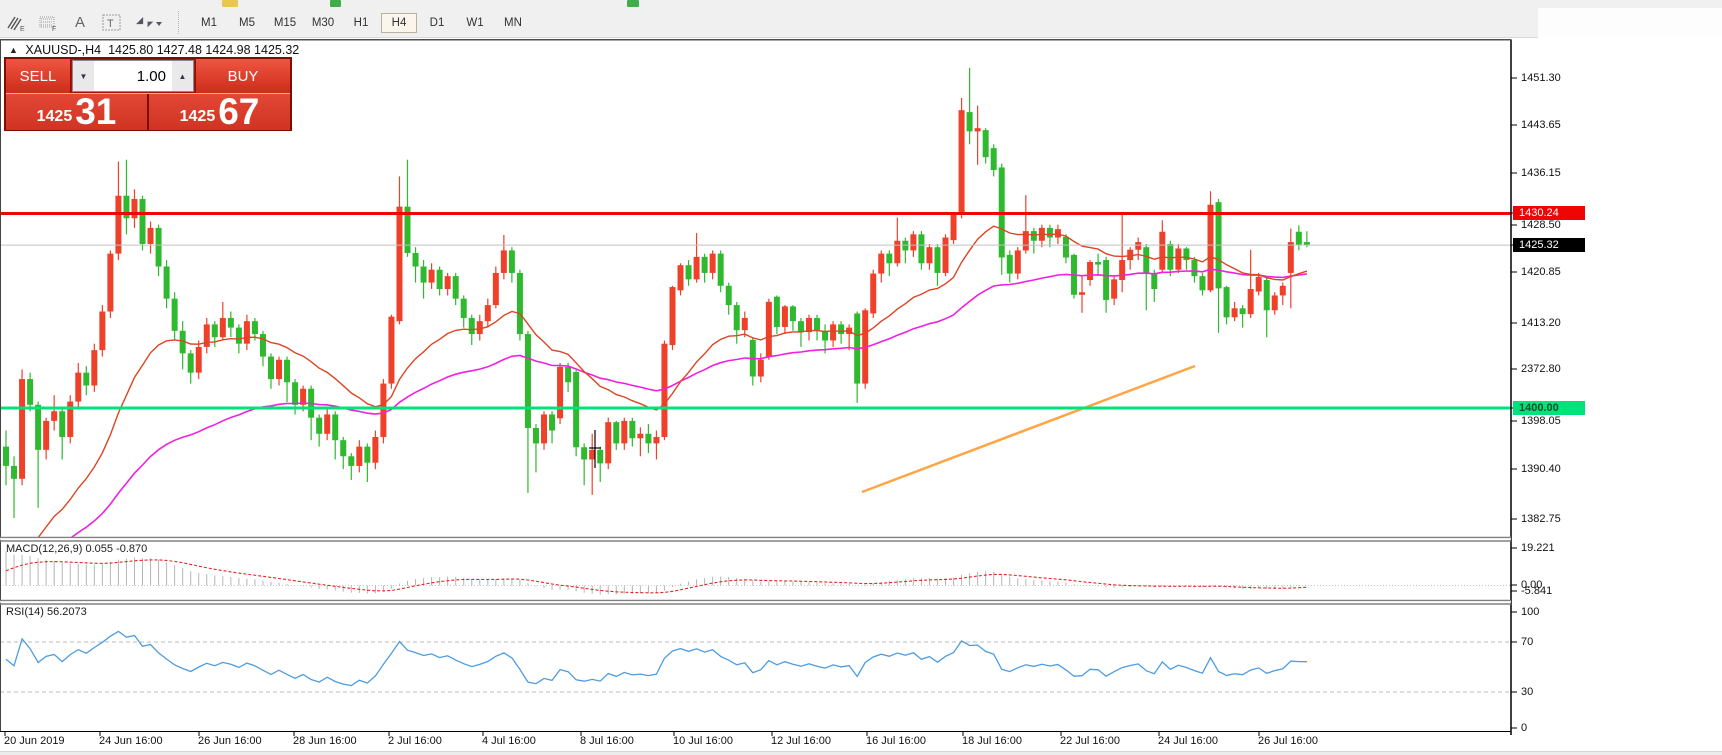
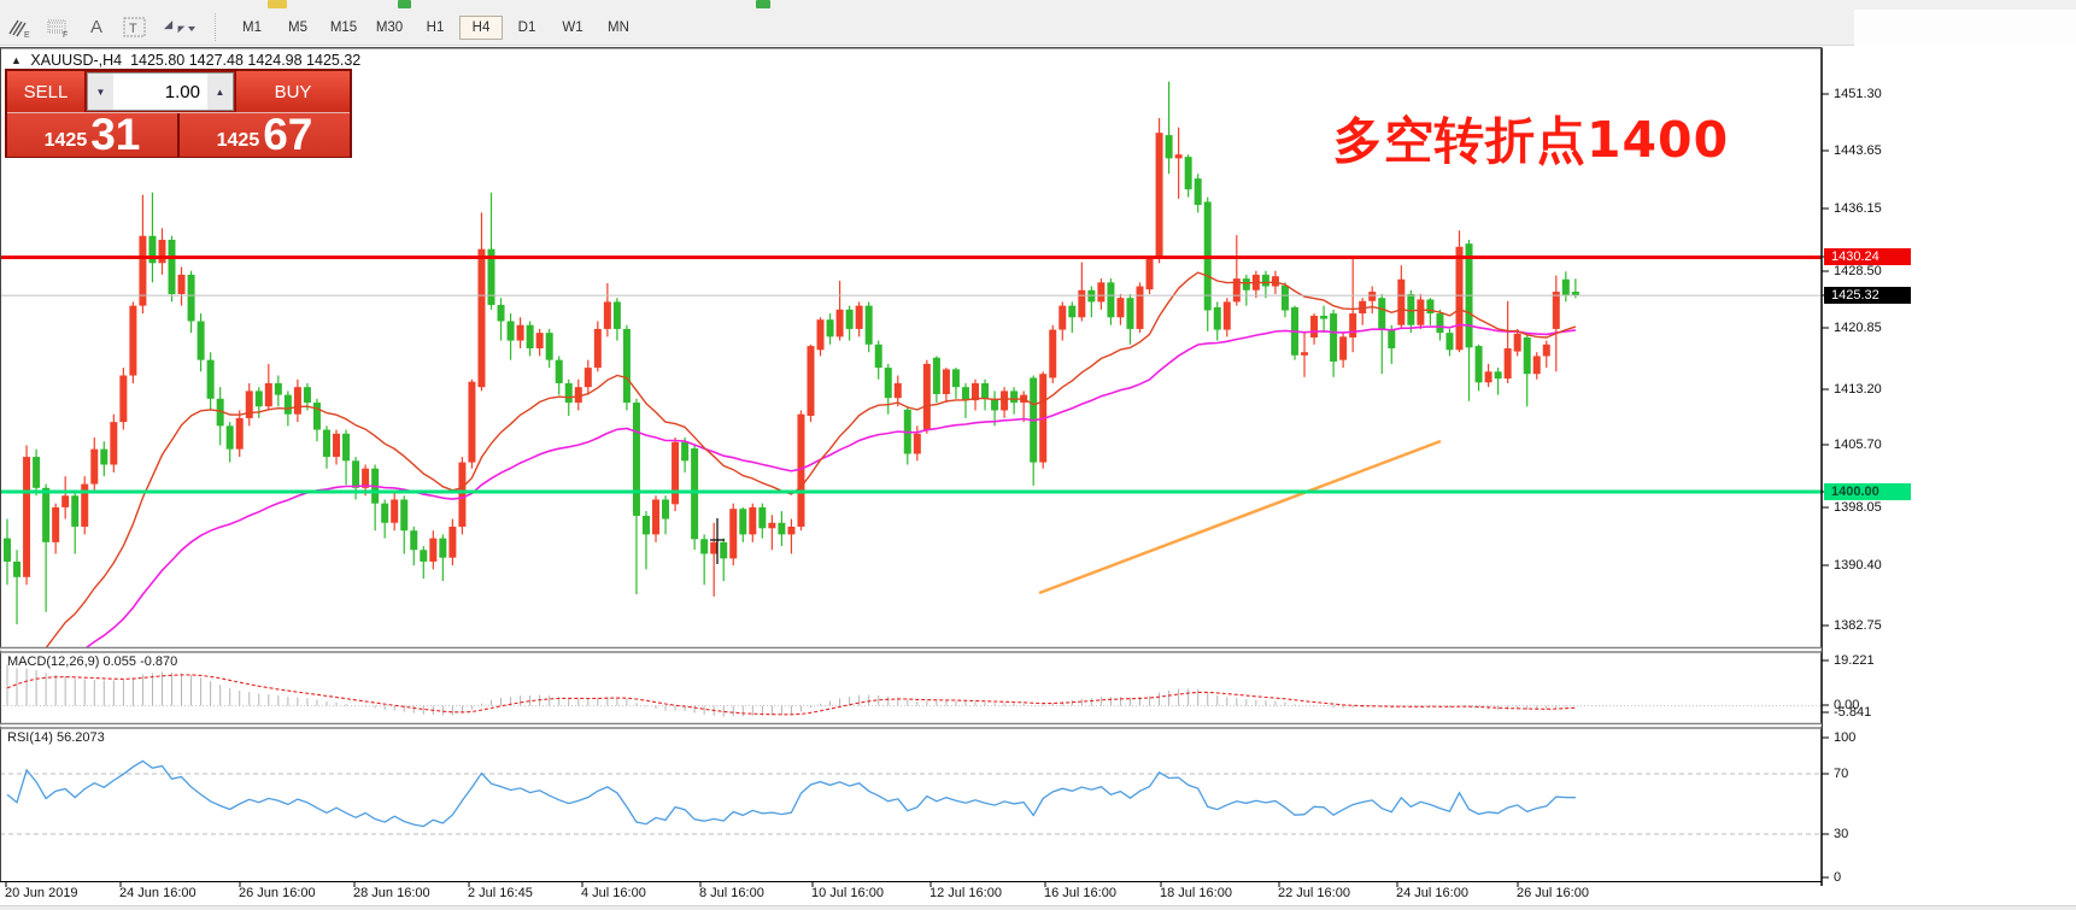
  A
  T
  M1
  M5
  M15
  M30
  H1
  H4
  D1
  W1
  MN
  ▲ XAUUSD-,H4 1425.80 1427.48 1424.98 1425.32
  SELL
  ▼
  1.00
  ▲
  BUY
  1425
  31
  1425
  67
+ 多空转折点1400
  MACD(12,26,9) 0.055 -0.870
  RSI(14) 56.2073
  1451.30
  1443.65
  1436.15
  1430.24
  1428.50
  1425.32
  1420.85
  1413.20
- 2372.80
+ 1405.70
  1400.00
  1398.05
  1390.40
  1382.75
  19.221
  0.00
  -5.841
  100
  70
  30
  0
  20 Jun 2019
  24 Jun 16:00
  26 Jun 16:00
  28 Jun 16:00
- 2 Jul 16:00
+ 2 Jul 16:45
  4 Jul 16:00
  8 Jul 16:00
  10 Jul 16:00
  12 Jul 16:00
  16 Jul 16:00
  18 Jul 16:00
  22 Jul 16:00
  24 Jul 16:00
  26 Jul 16:00
